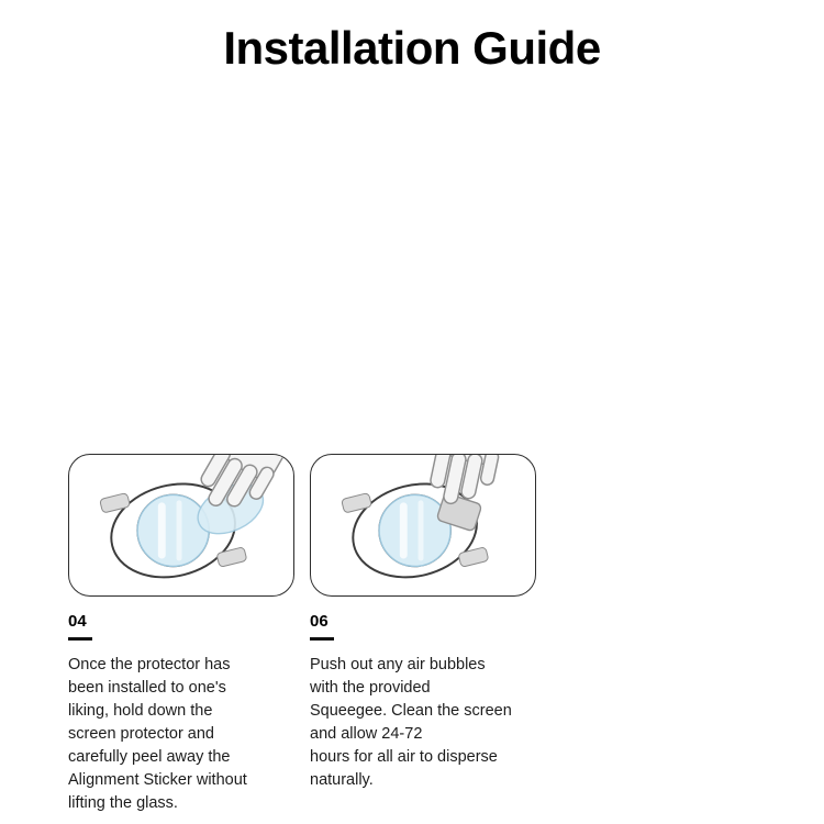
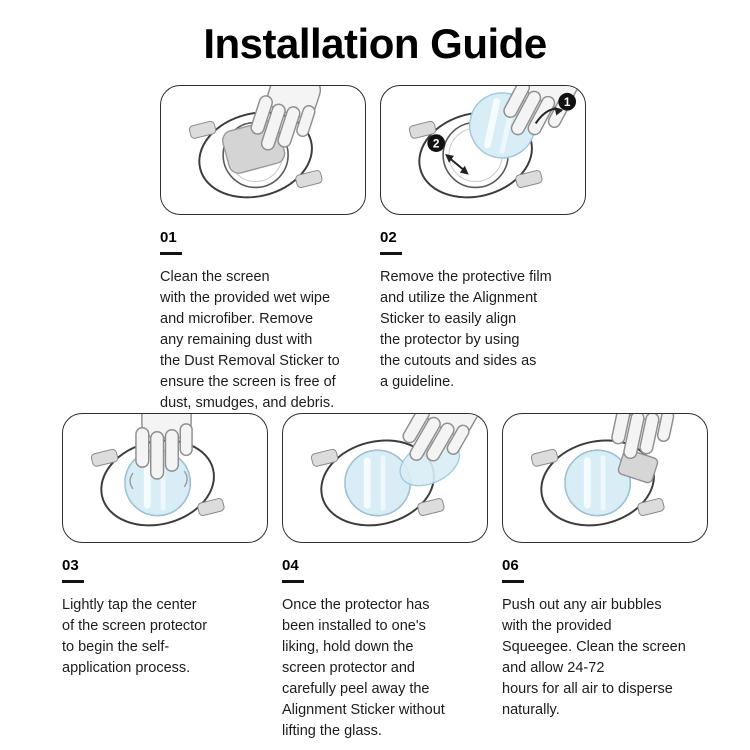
  Installation Guide
+ 01
+ Clean the screen
+ with the provided wet wipe
+ and microfiber. Remove
+ any remaining dust with
+ the Dust Removal Sticker to
+ ensure the screen is free of
+ dust, smudges, and debris.
+ 1
+ 2
+ 02
+ Remove the protective film
+ and utilize the Alignment
+ Sticker to easily align
+ the protector by using
+ the cutouts and sides as
+ a guideline.
+ 03
+ Lightly tap the center
+ of the screen protector
+ to begin the self-
+ application process.
  04
  Once the protector has
  been installed to one's
  liking, hold down the
  screen protector and
  carefully peel away the
  Alignment Sticker without
  lifting the glass.
  06
  Push out any air bubbles
  with the provided
  Squeegee. Clean the screen
  and allow 24-72
  hours for all air to disperse
  naturally.
